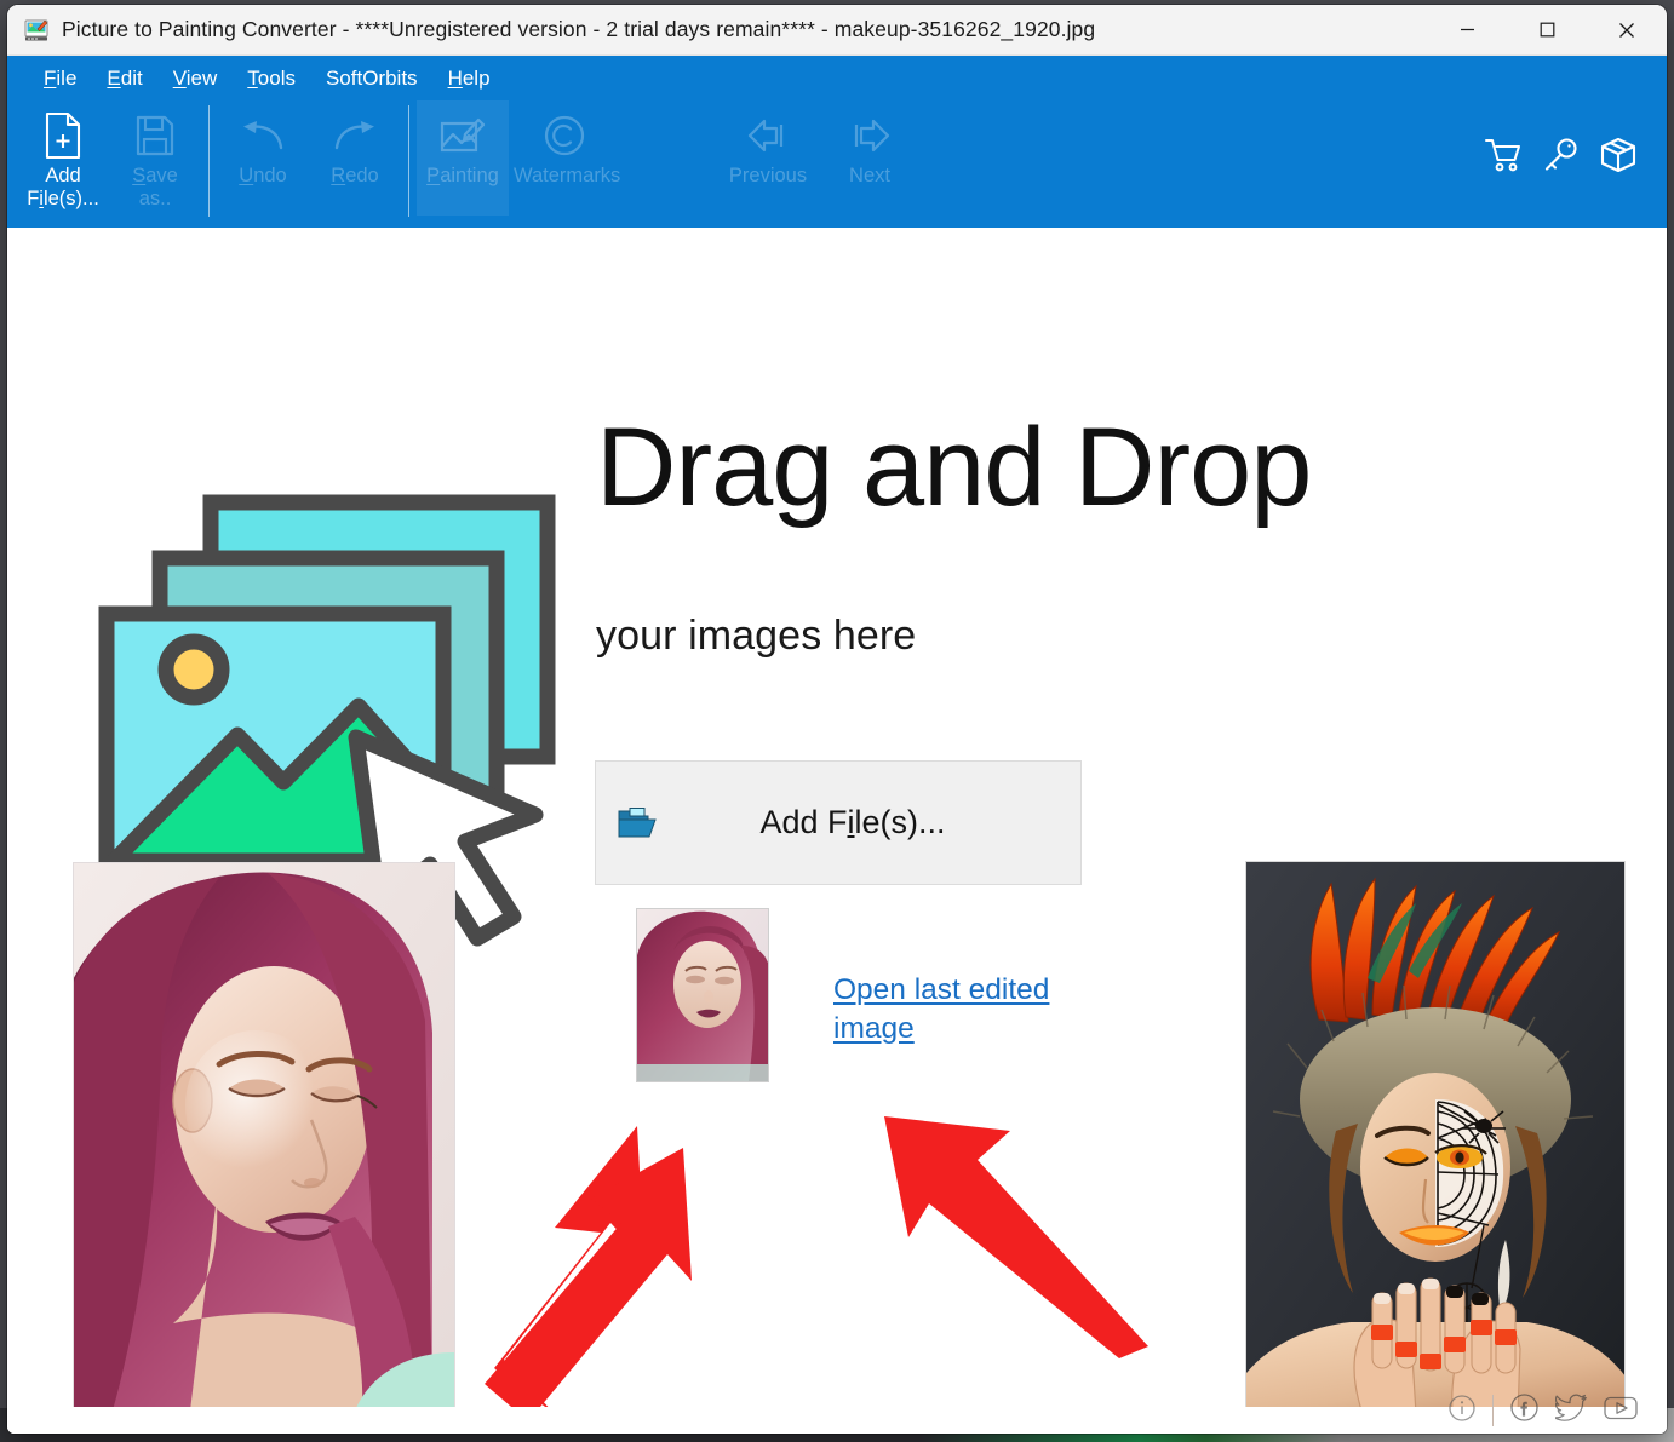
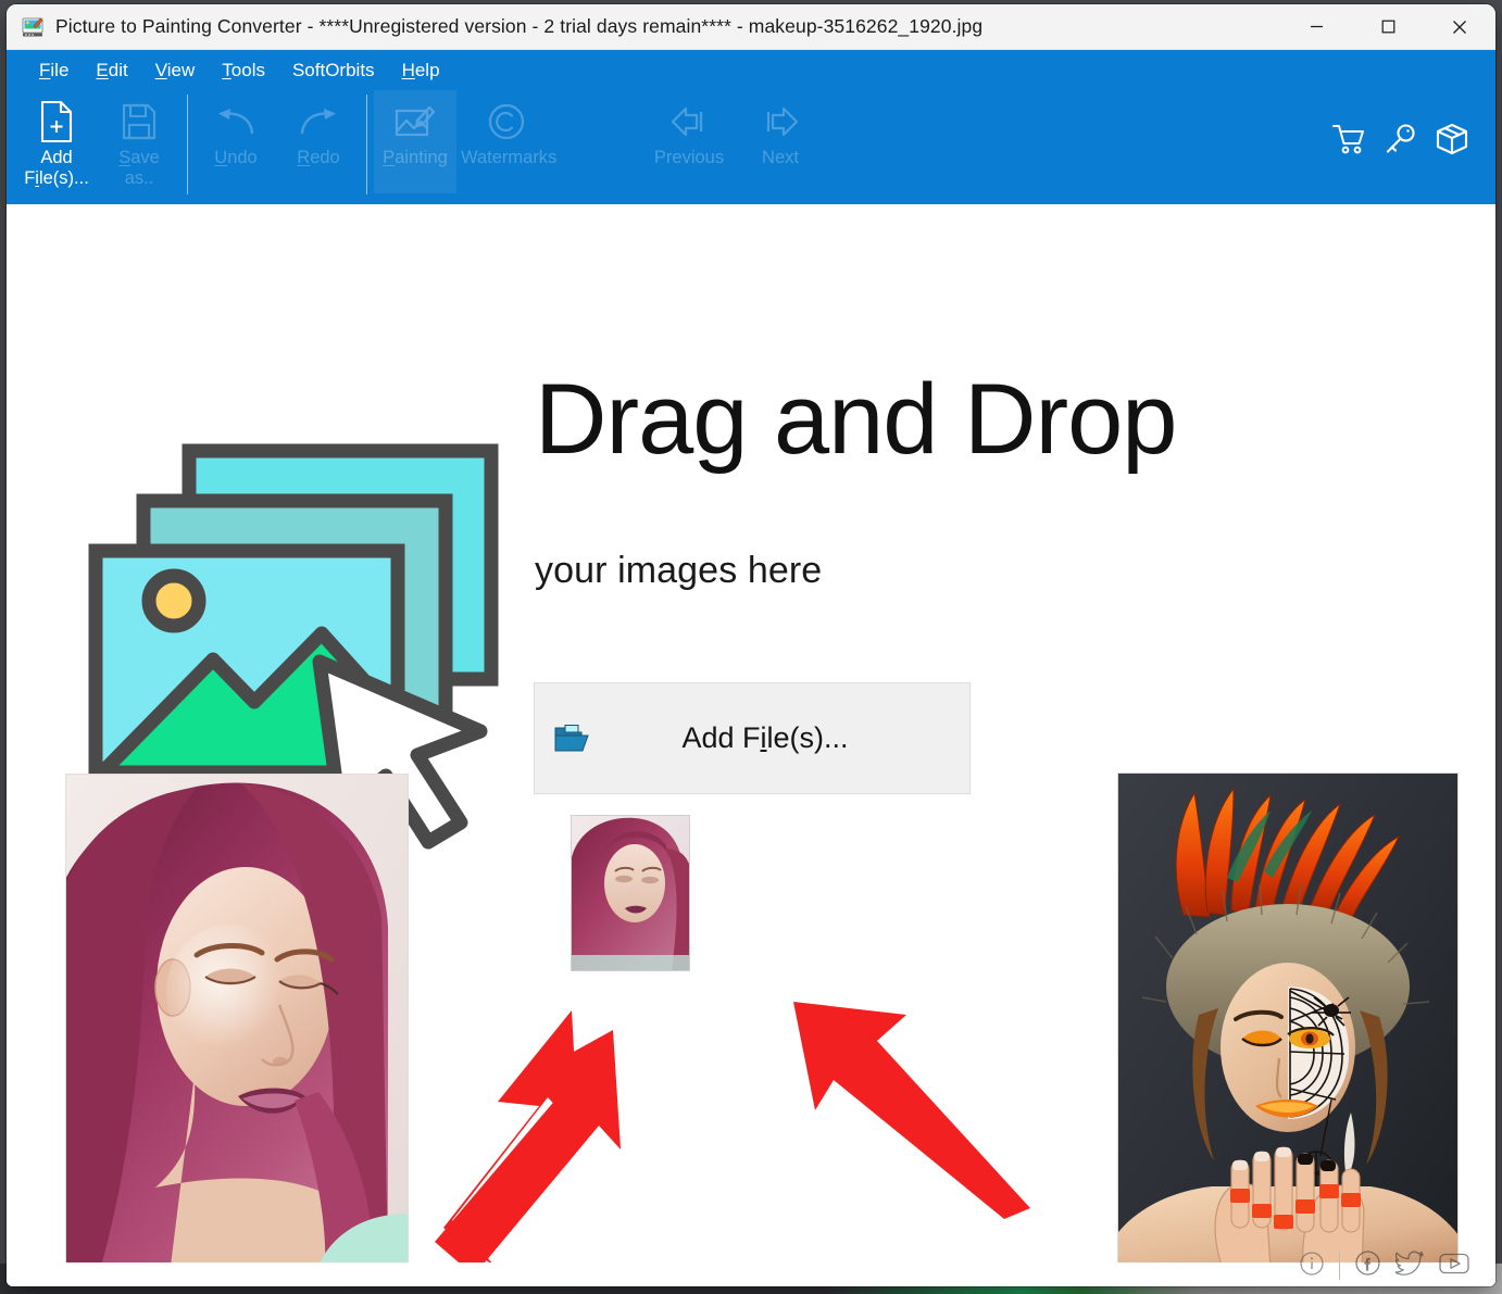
  Picture to Painting Converter - ****Unregistered version - 2 trial days remain**** - makeup-3516262_1920.jpg
  File
  Edit
  View
  Tools
  SoftOrbits
  Help
  Add
  File(s)...
  Save
  as..
  Undo
  Redo
  Painting
  Watermarks
  Previous
  Next
  Drag and Drop
  your images here
  Add File(s)...
- Open last edited image
